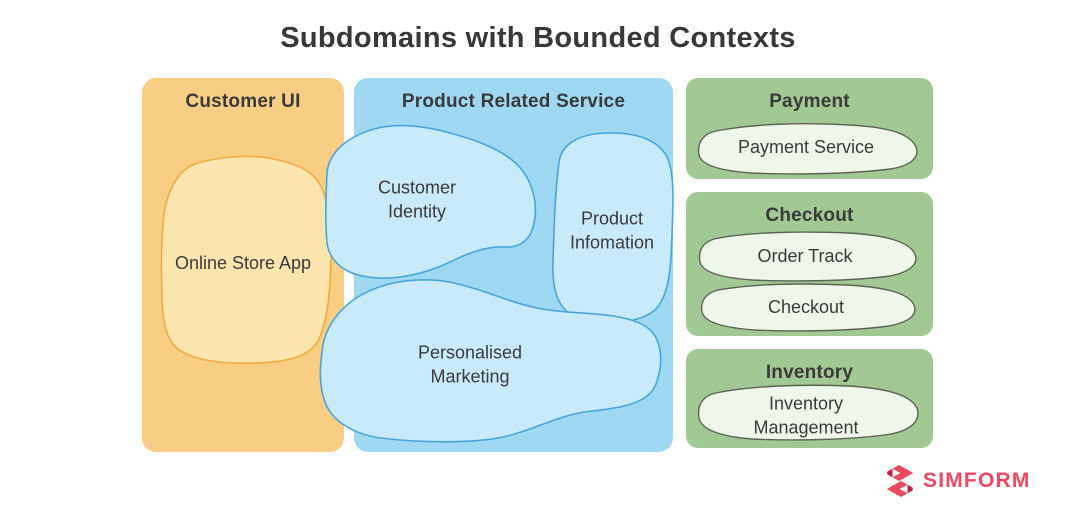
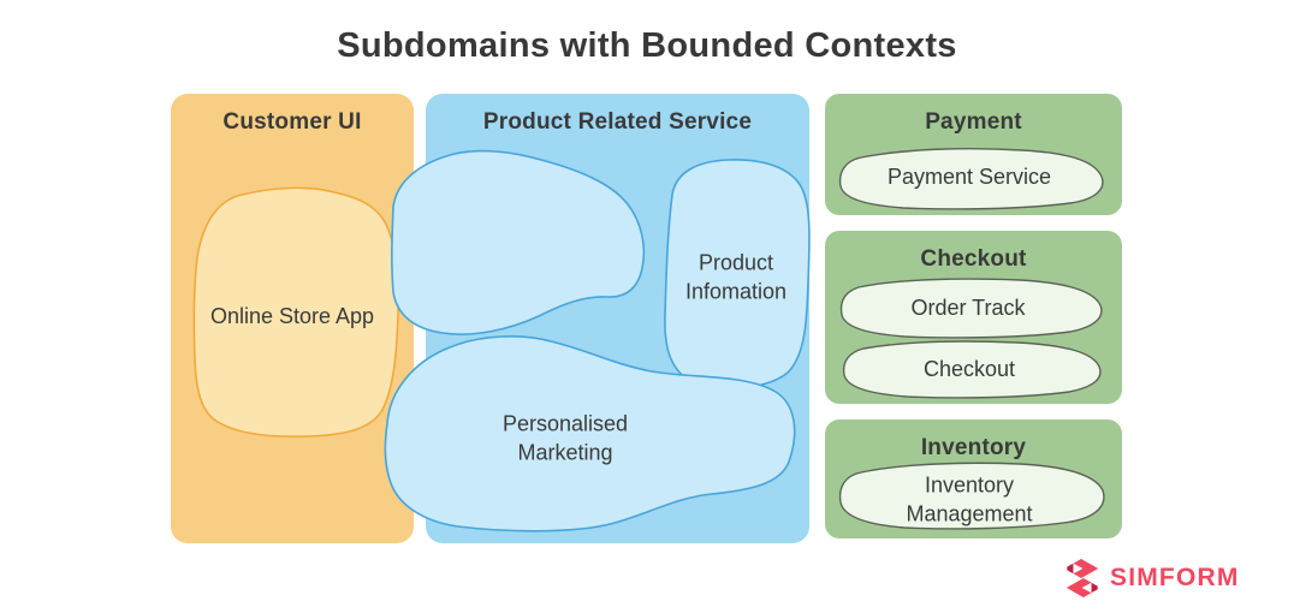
  Subdomains with Bounded Contexts
  Customer UI
  Product Related Service
  Payment
  Checkout
  Inventory
  Online Store App
- Customer Identity
  Product Infomation
  Personalised Marketing
  Payment Service
  Order Track
  Checkout
  Inventory Management
  SIMFORM
